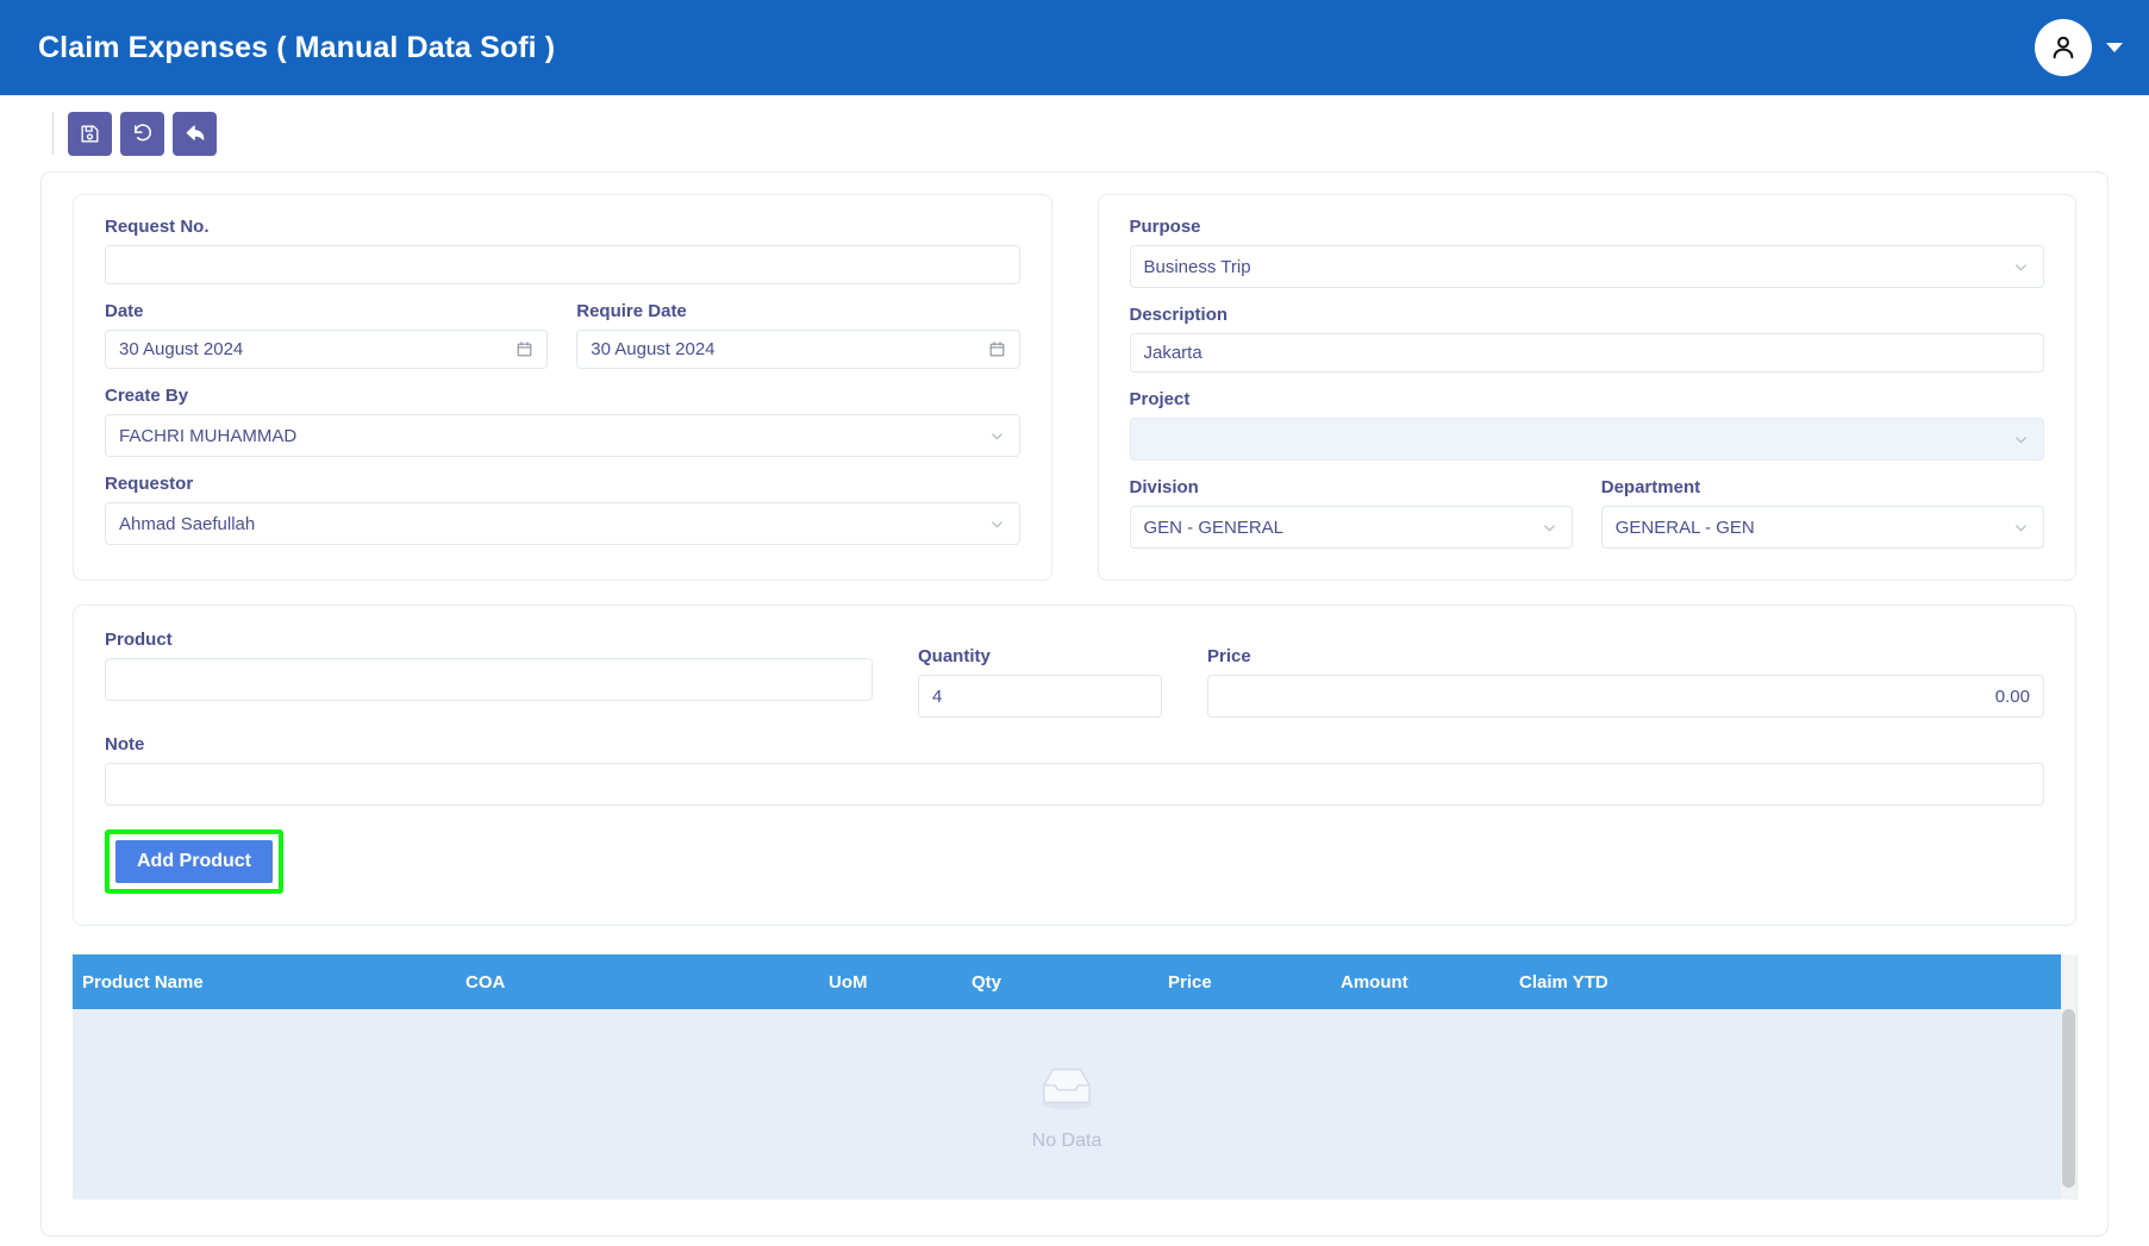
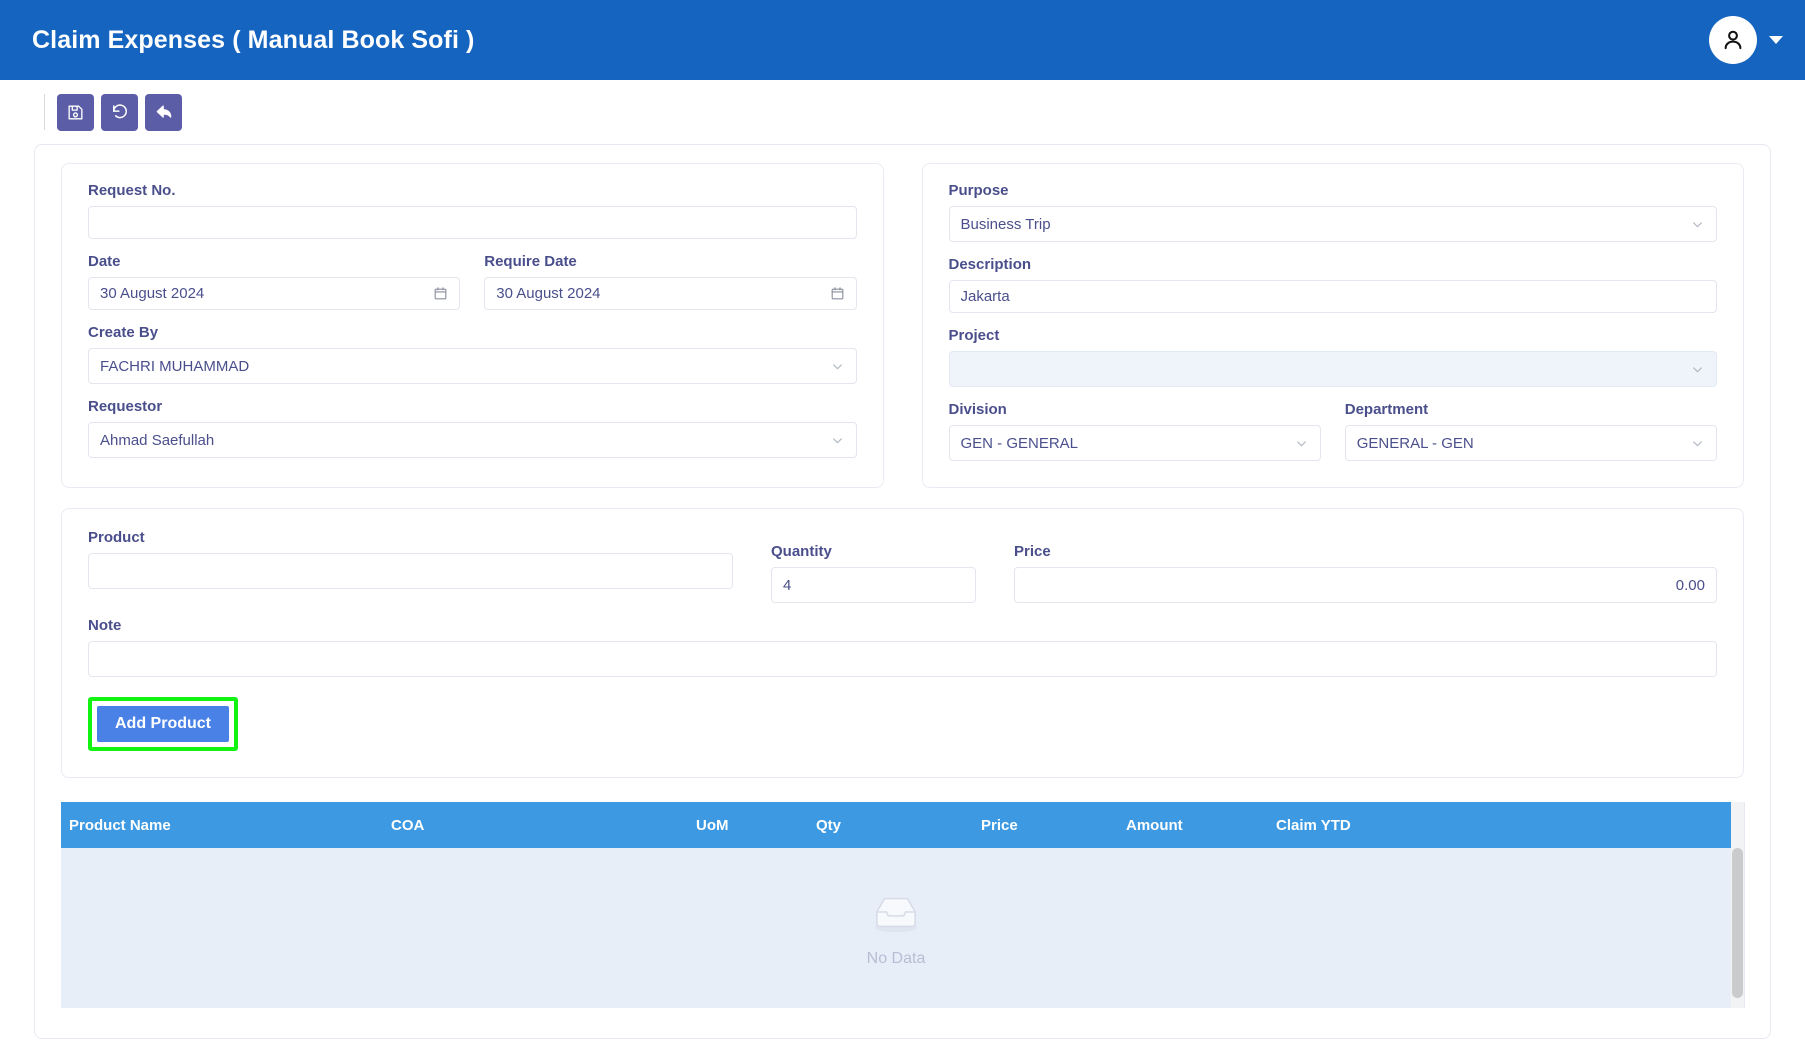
- Claim Expenses ( Manual Data Sofi )
+ Claim Expenses ( Manual Book Sofi )
  Request No.
  Date
  30 August 2024
  Require Date
  30 August 2024
  Create By
  FACHRI MUHAMMAD
  Requestor
  Ahmad Saefullah
  Purpose
  Business Trip
  Description
  Jakarta
  Project
  Division
  GEN - GENERAL
  Department
  GENERAL - GEN
  Product
  Quantity
  4
  Price
  0.00
  Note
  Add Product
  Product Name	COA	UoM	Qty	Price	Amount	Claim YTD
  No Data
